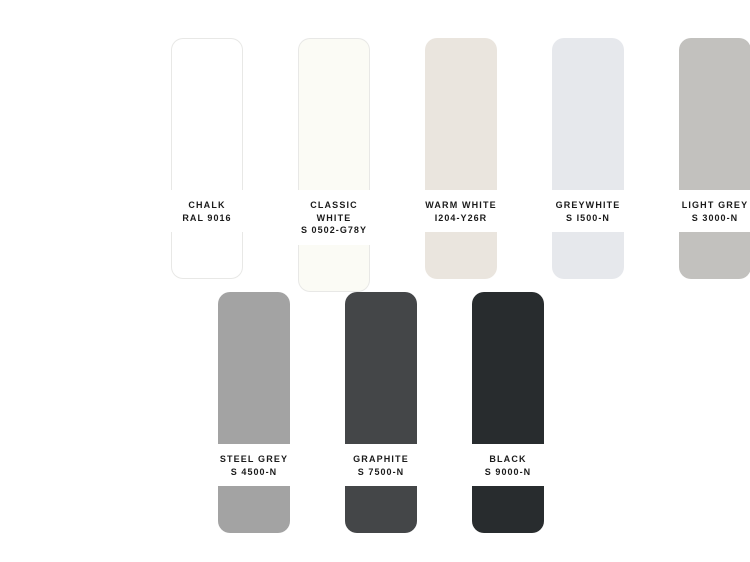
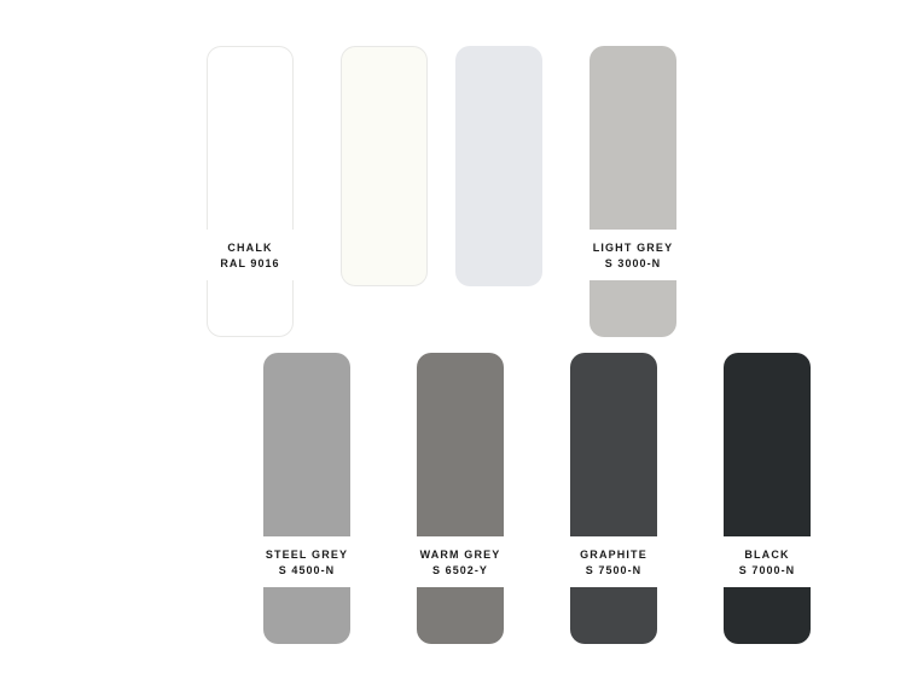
  CHALK
  RAL 9016
- CLASSIC
- WHITE
- S 0502-G78Y
- WARM WHITE
- I204-Y26R
- GREYWHITE
- S I500-N
  LIGHT GREY
  S 3000-N
  STEEL GREY
  S 4500-N
+ WARM GREY
+ S 6502-Y
  GRAPHITE
  S 7500-N
  BLACK
- S 9000-N
+ S 7000-N
